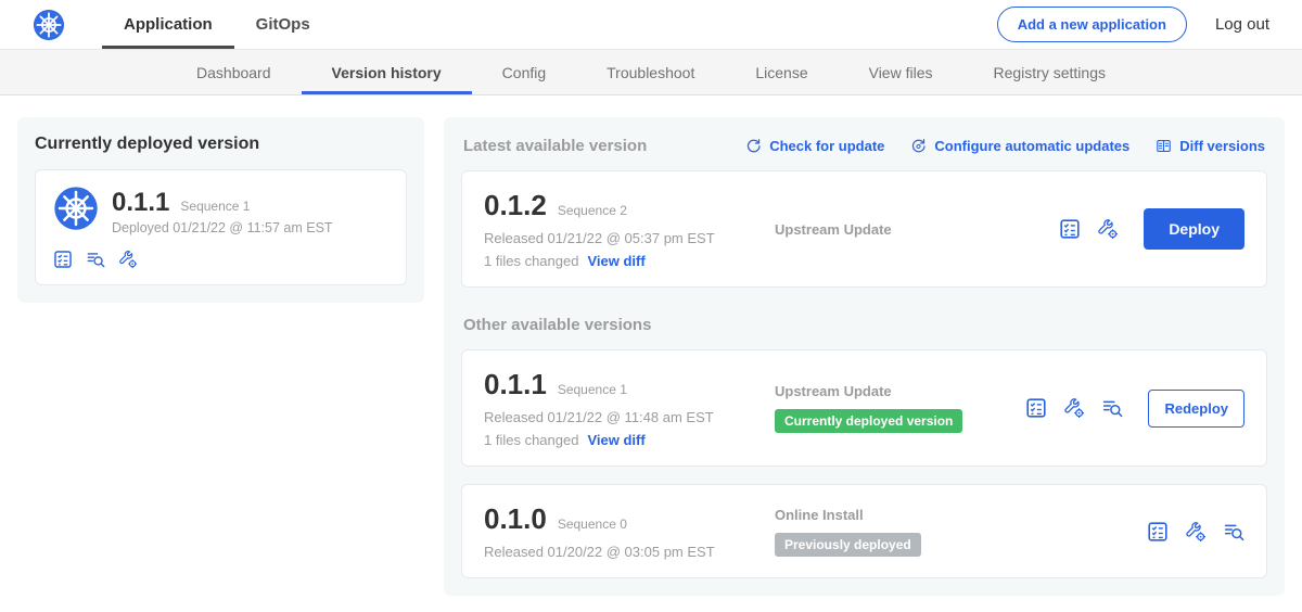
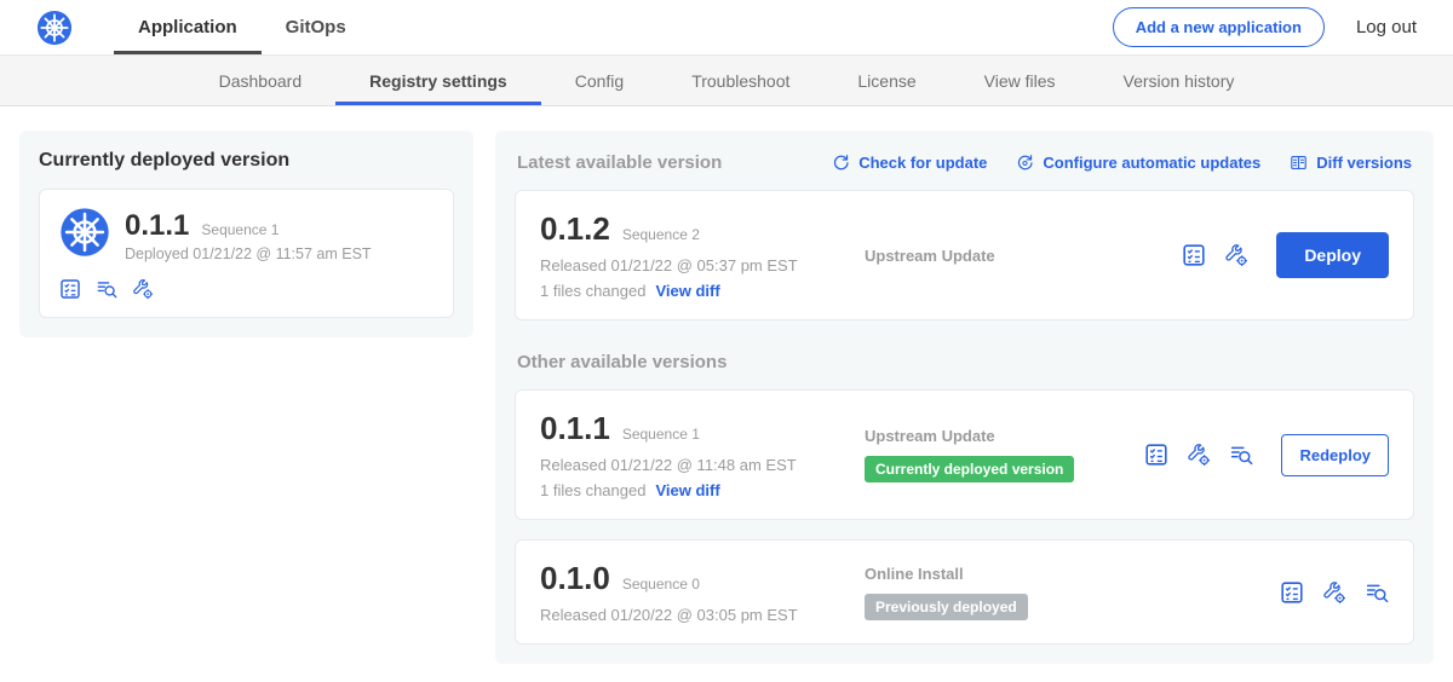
  Application
  GitOps
  Add a new application
  Log out
  Dashboard
- Version history
+ Registry settings
  Config
  Troubleshoot
  License
  View files
- Registry settings
+ Version history
  Currently deployed version
  0.1.1
  Sequence 1
  Deployed 01/21/22 @ 11:57 am EST
  Latest available version
  Check for update
  Configure automatic updates
  Diff versions
  0.1.2
  Sequence 2
  Released 01/21/22 @ 05:37 pm EST
  1 files changed
  View diff
  Upstream Update
  Deploy
  Other available versions
  0.1.1
  Sequence 1
  Released 01/21/22 @ 11:48 am EST
  1 files changed
  View diff
  Upstream Update
  Currently deployed version
  Redeploy
  0.1.0
  Sequence 0
  Released 01/20/22 @ 03:05 pm EST
  Online Install
  Previously deployed
